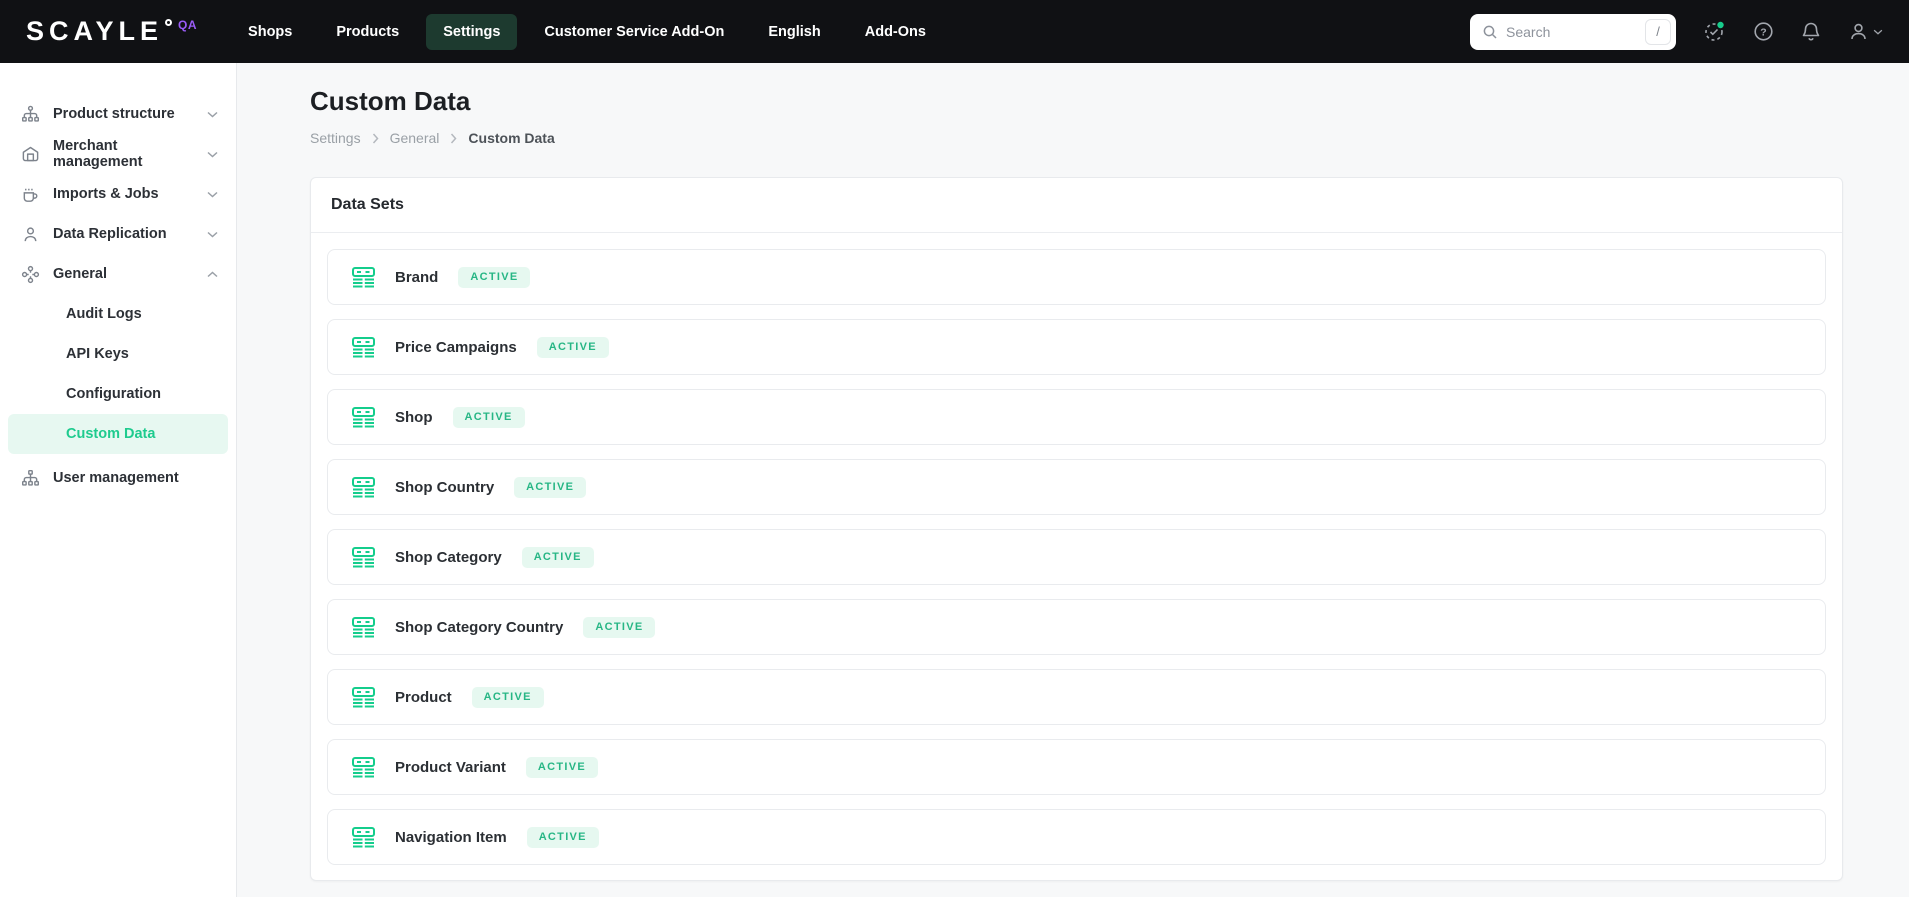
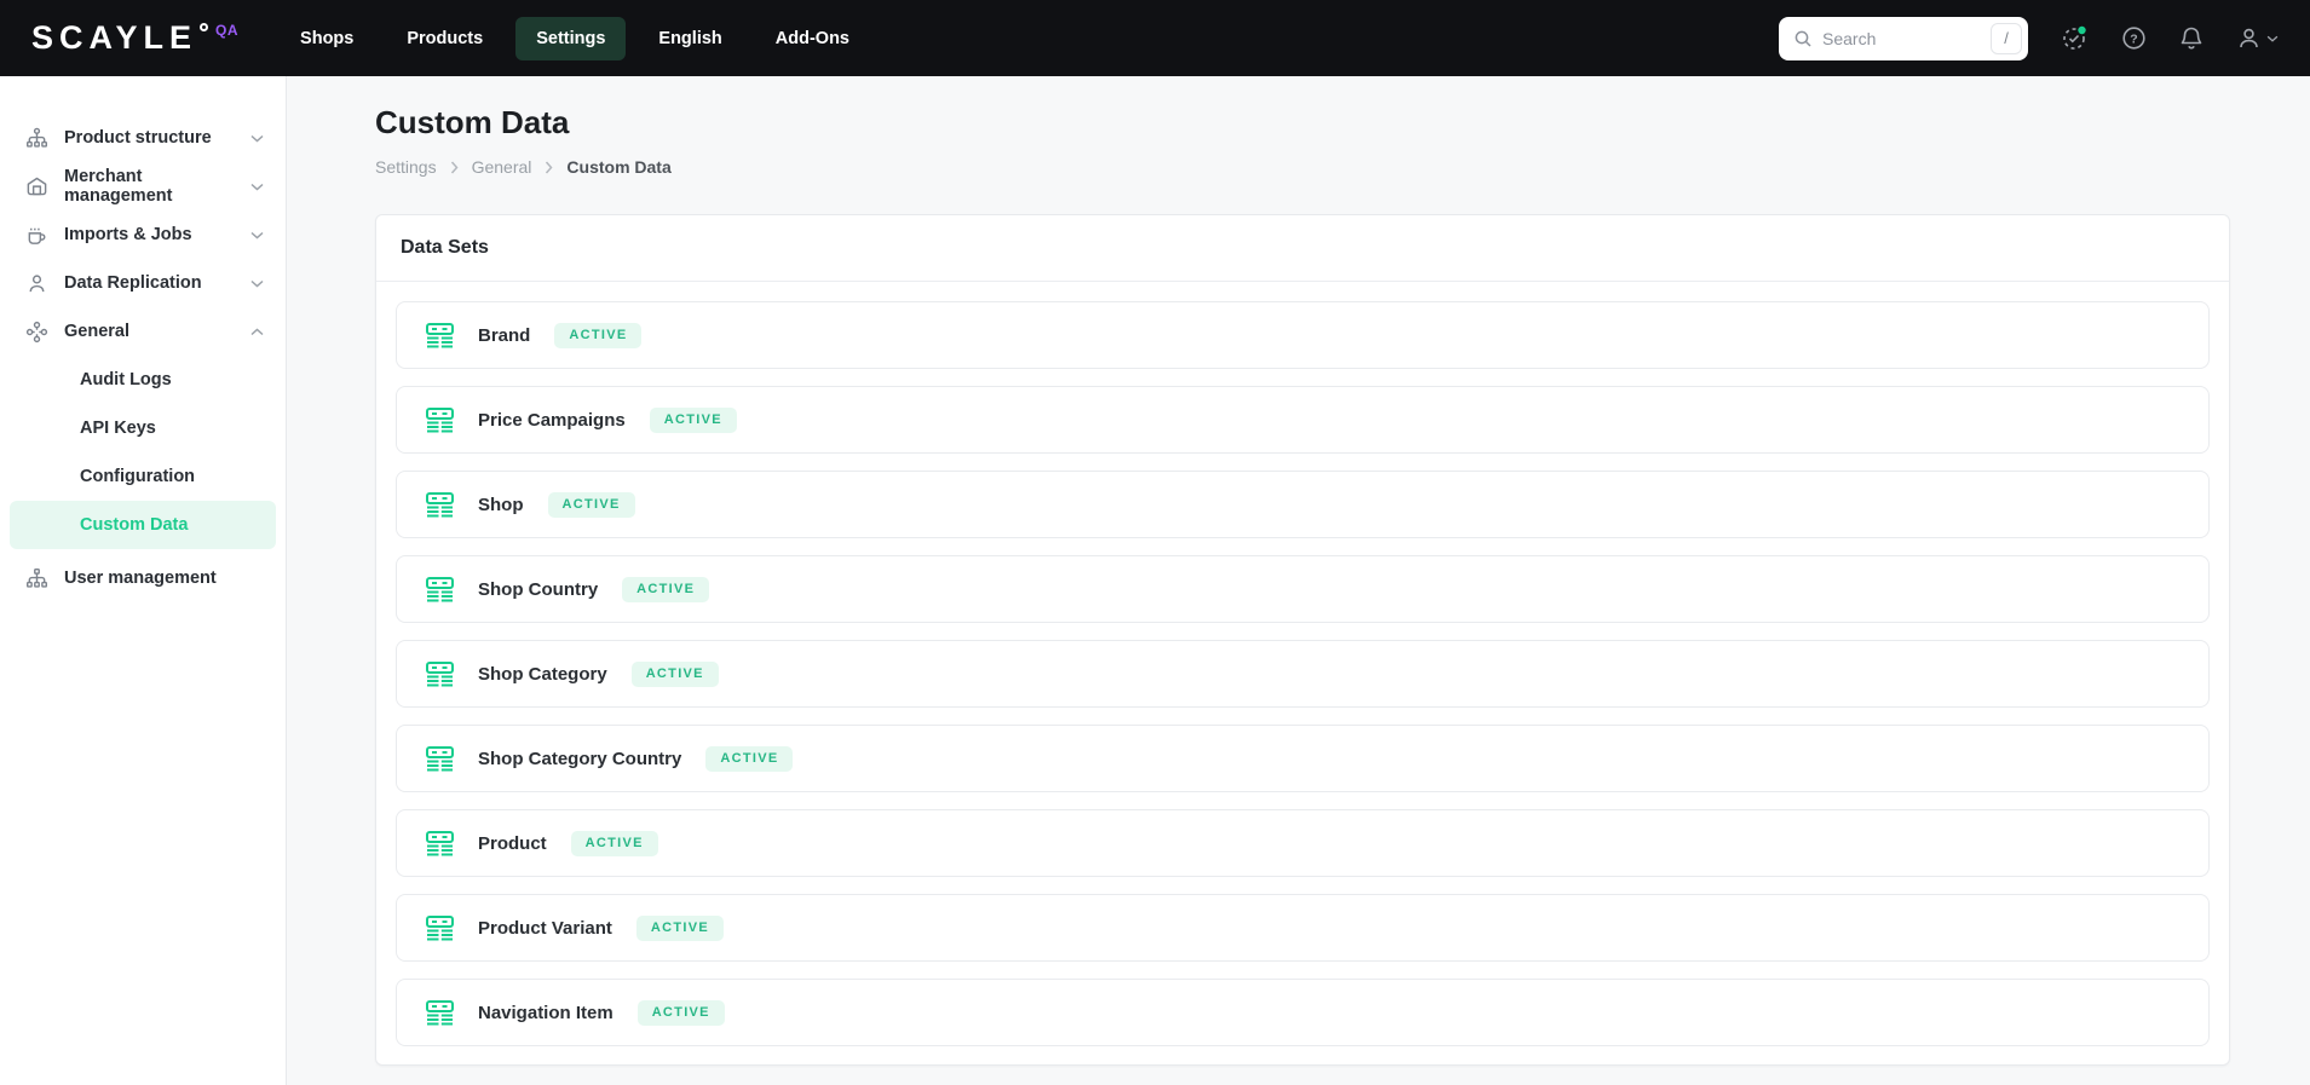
  SCAYLE
  QA
  Shops
  Products
  Settings
- Customer Service Add-On
  English
  Add-Ons
  Search
  /
  ?
  Product structure
  Merchant management
  Imports & Jobs
  Data Replication
  General
  Audit Logs
  API Keys
  Configuration
  Custom Data
  User management
  Custom Data
  Settings
  General
  Custom Data
  Data Sets
  Brand
  ACTIVE
  Price Campaigns
  ACTIVE
  Shop
  ACTIVE
  Shop Country
  ACTIVE
  Shop Category
  ACTIVE
  Shop Category Country
  ACTIVE
  Product
  ACTIVE
  Product Variant
  ACTIVE
  Navigation Item
  ACTIVE
